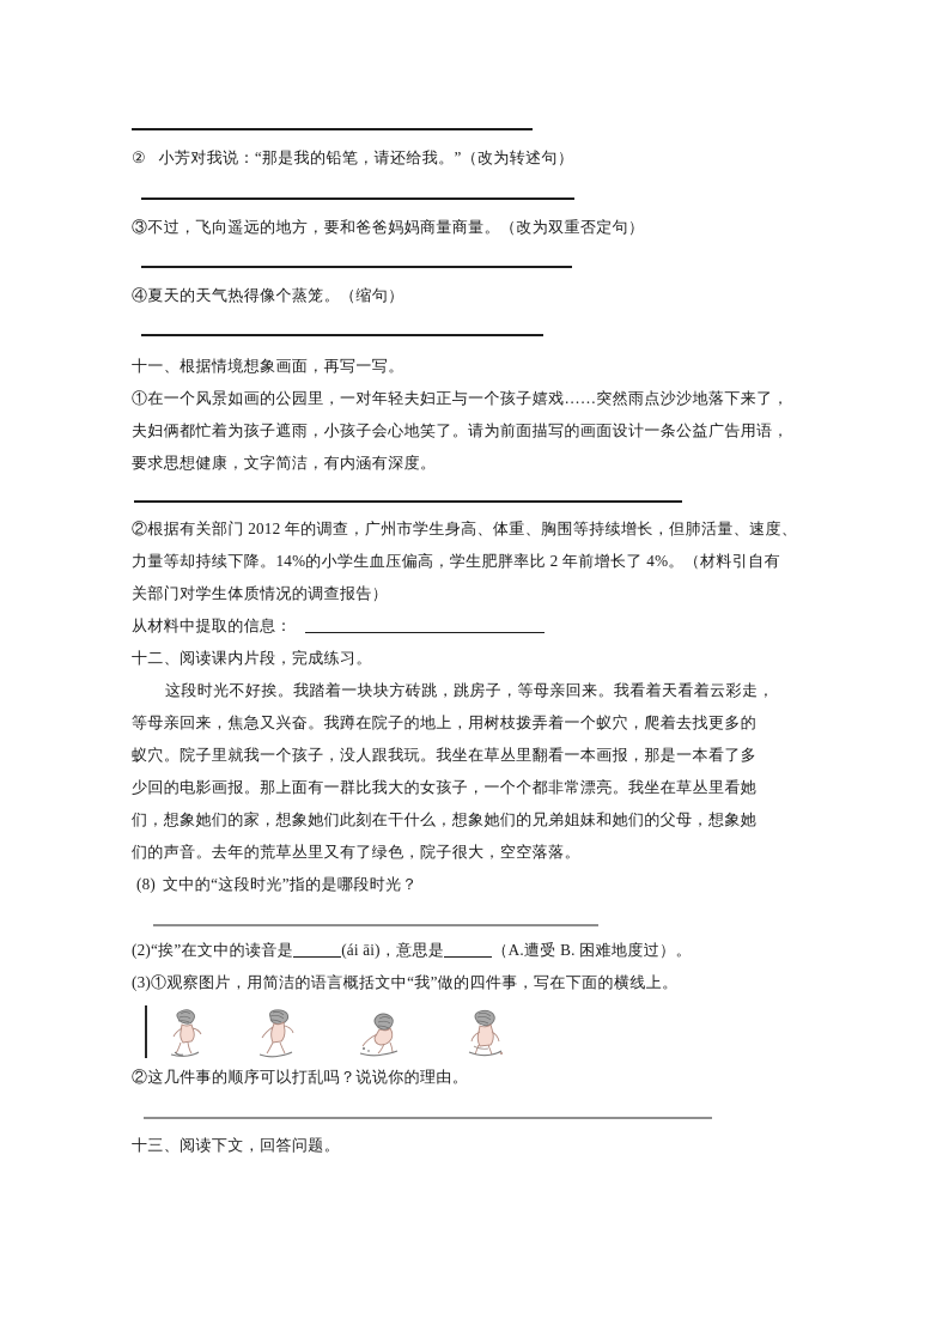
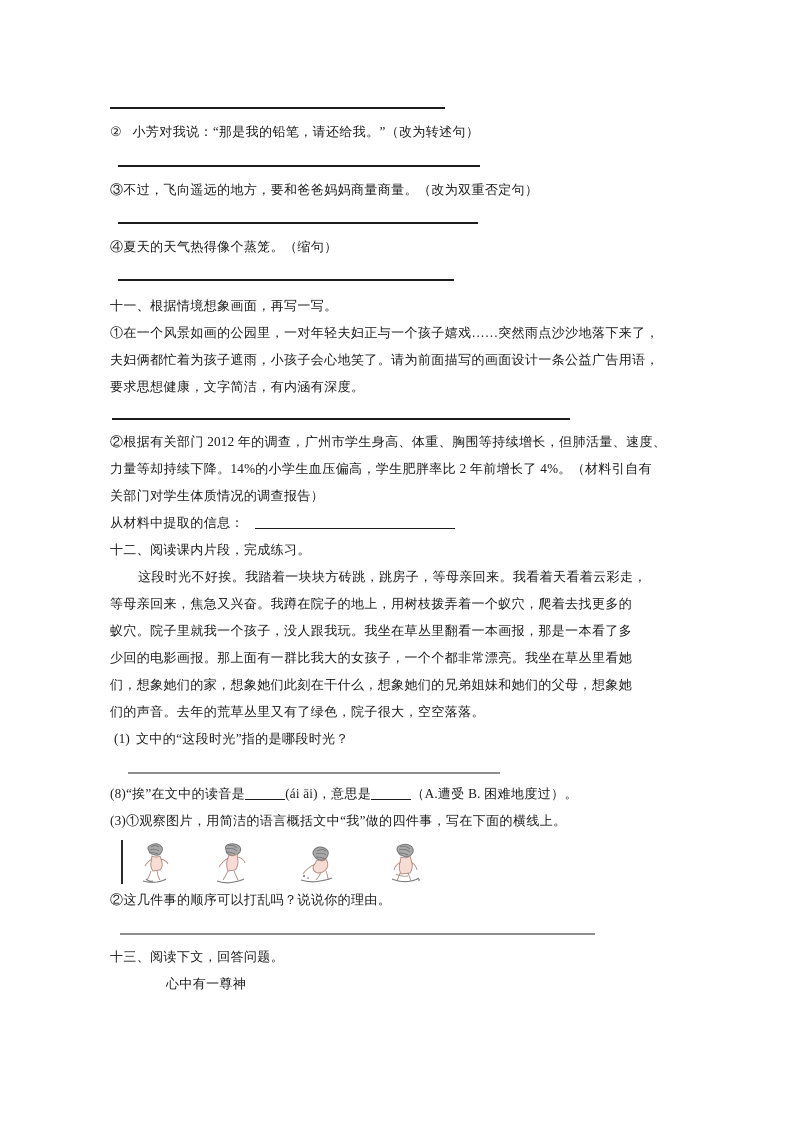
  ② 小芳对我说：“那是我的铅笔，请还给我。”（改为转述句）
  ③不过，飞向遥远的地方，要和爸爸妈妈商量商量。（改为双重否定句）
  ④夏天的天气热得像个蒸笼。（缩句）
  十一、根据情境想象画面，再写一写。
  ①在一个风景如画的公园里，一对年轻夫妇正与一个孩子嬉戏……突然雨点沙沙地落下来了，
  夫妇俩都忙着为孩子遮雨，小孩子会心地笑了。请为前面描写的画面设计一条公益广告用语，
  要求思想健康，文字简洁，有内涵有深度。
  ②根据有关部门 2012 年的调查，广州市学生身高、体重、胸围等持续增长，但肺活量、速度、
  力量等却持续下降。14%的小学生血压偏高，学生肥胖率比 2 年前增长了 4%。（材料引自有
  关部门对学生体质情况的调查报告）
  从材料中提取的信息：
  十二、阅读课内片段，完成练习。
  这段时光不好挨。我踏着一块块方砖跳，跳房子，等母亲回来。我看着天看着云彩走，
  等母亲回来，焦急又兴奋。我蹲在院子的地上，用树枝拨弄着一个蚁穴，爬着去找更多的
  蚁穴。院子里就我一个孩子，没人跟我玩。我坐在草丛里翻看一本画报，那是一本看了多
  少回的电影画报。那上面有一群比我大的女孩子，一个个都非常漂亮。我坐在草丛里看她
  们，想象她们的家，想象她们此刻在干什么，想象她们的兄弟姐妹和她们的父母，想象她
  们的声音。去年的荒草丛里又有了绿色，院子很大，空空落落。
- (8) 文中的“这段时光”指的是哪段时光？
+ (1) 文中的“这段时光”指的是哪段时光？
- (2)“挨”在文中的读音是 (ái āi)，意思是 （A.遭受 B. 困难地度过）。
+ (8)“挨”在文中的读音是 (ái āi)，意思是 （A.遭受 B. 困难地度过）。
  (3)①观察图片，用简洁的语言概括文中“我”做的四件事，写在下面的横线上。
  ②这几件事的顺序可以打乱吗？说说你的理由。
  十三、阅读下文，回答问题。
+ 心中有一尊神
